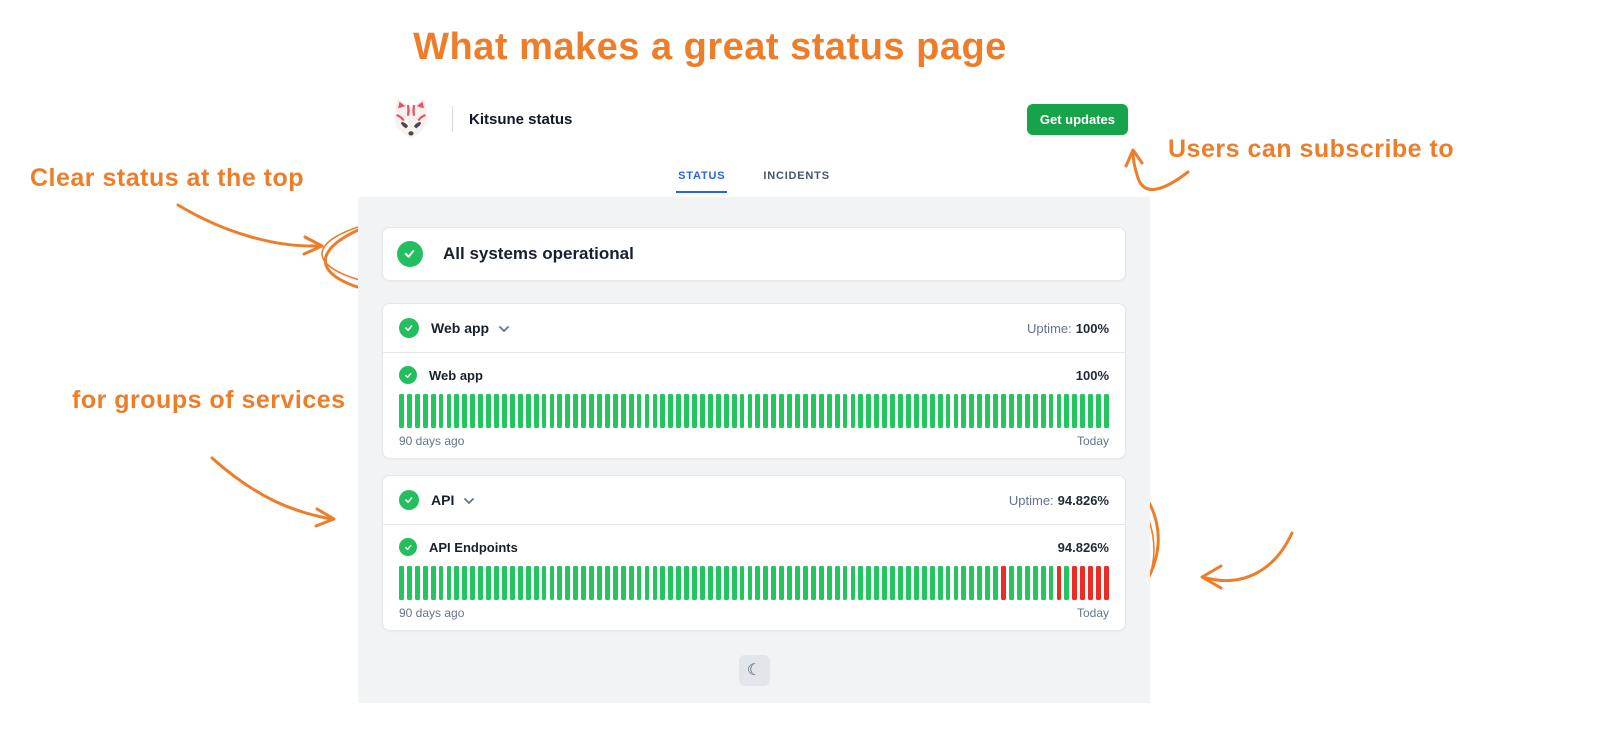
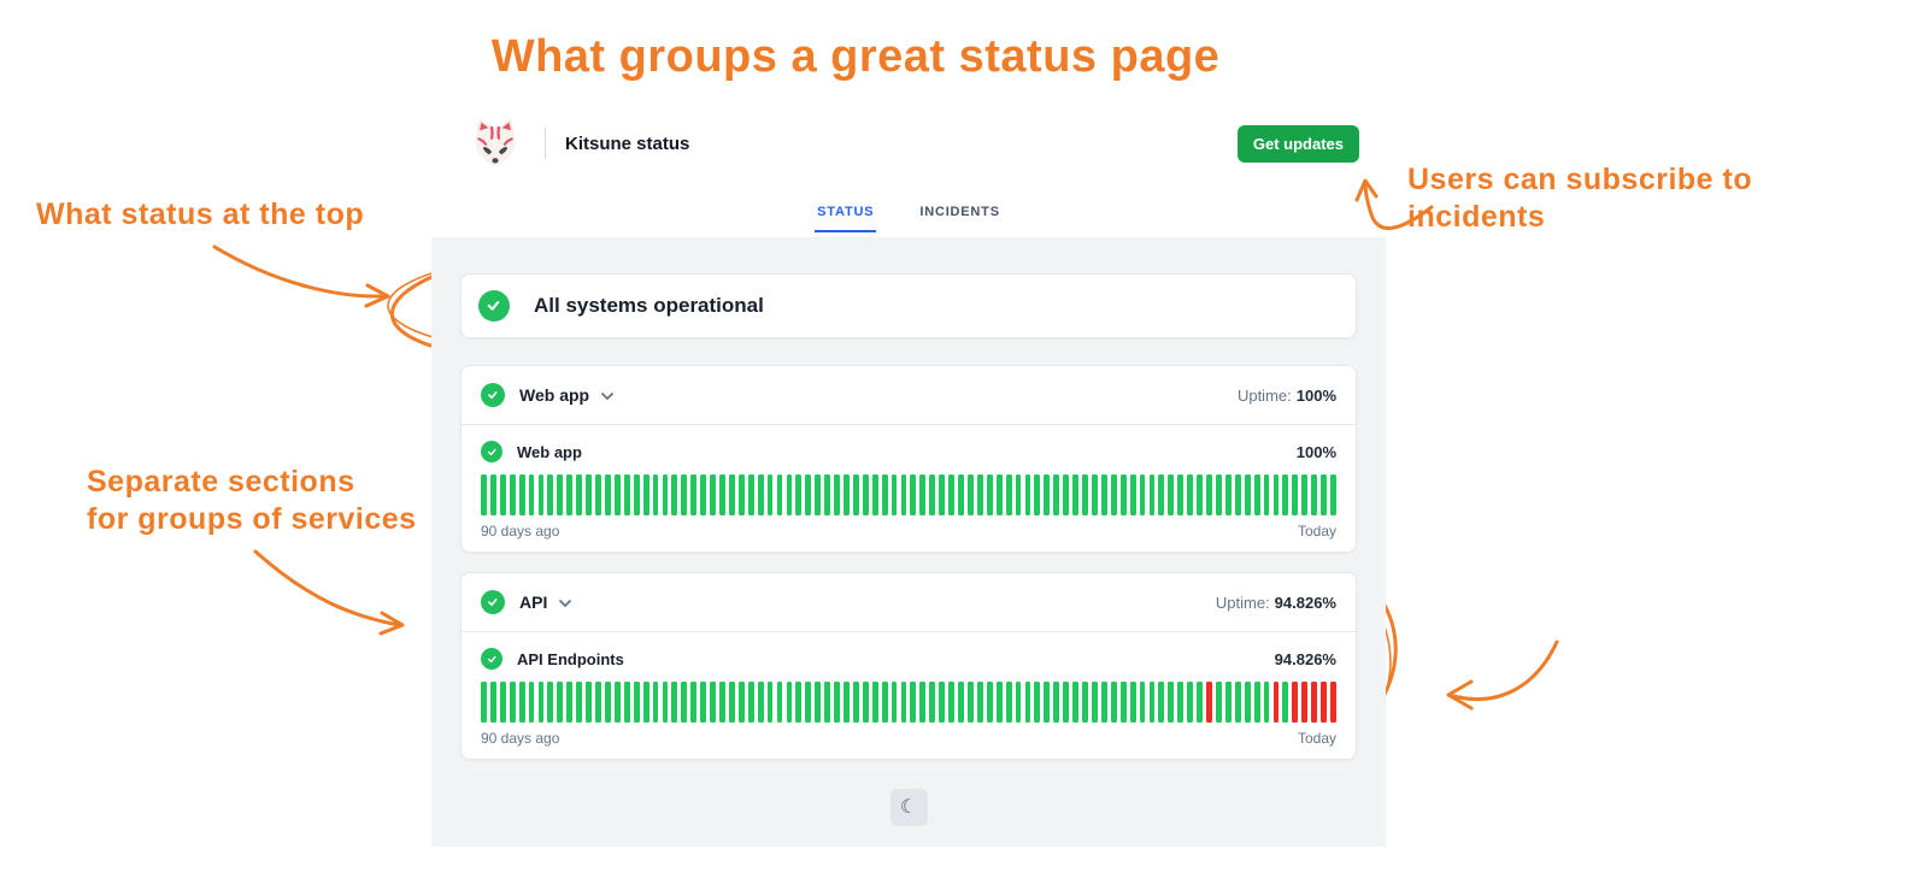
- What makes a great status page
+ What groups a great status page
- Clear status at the top
+ What status at the top
  Users can subscribe to
+ incidents
+ Separate sections
  for groups of services
  Kitsune status
  Get updates
  STATUS
  INCIDENTS
  All systems operational
  Web app
  Uptime: 100%
  Web app
  100%
  90 days ago
  Today
  API
  Uptime: 94.826%
  API Endpoints
  94.826%
  90 days ago
  Today
  ☾
